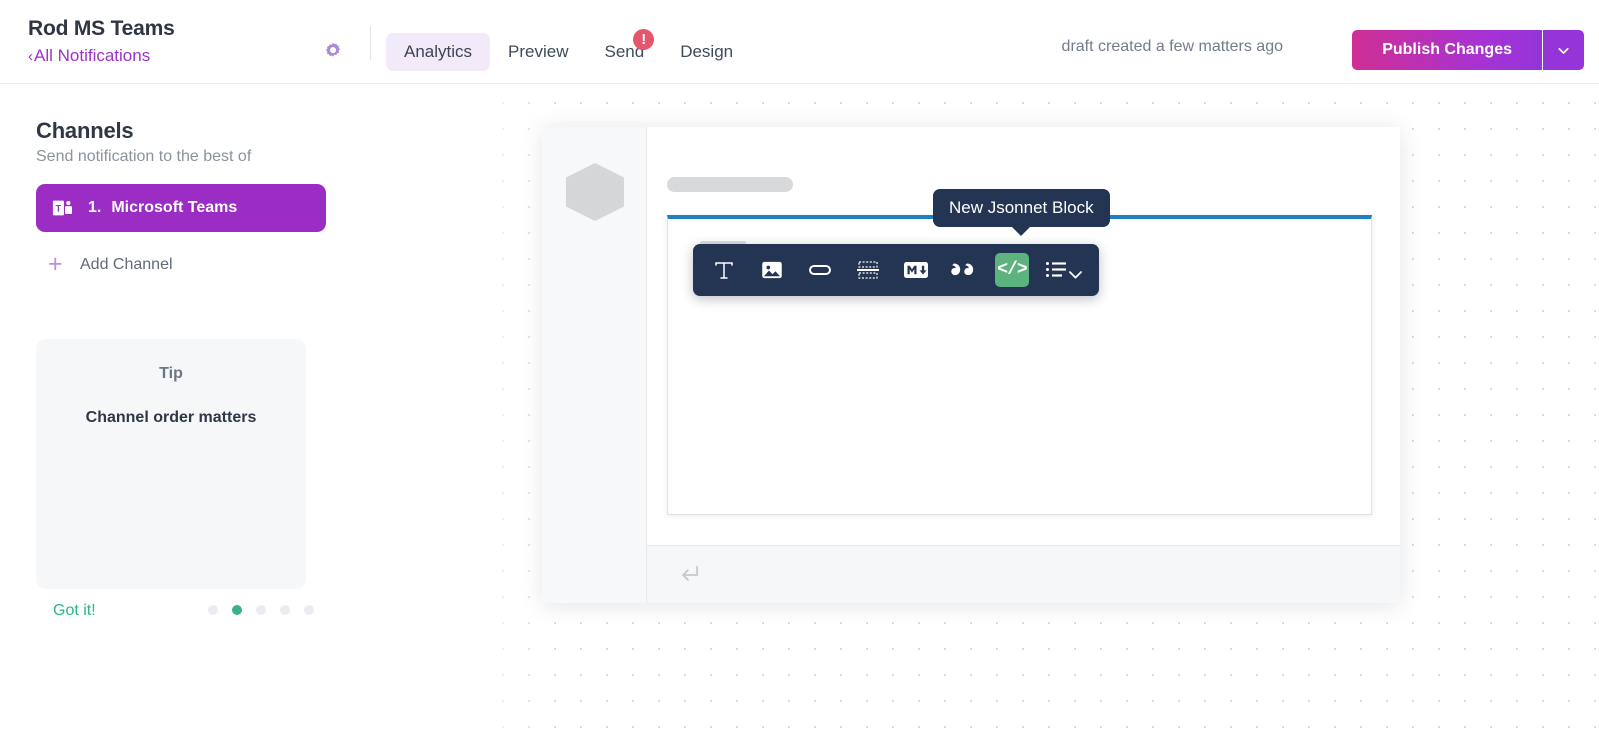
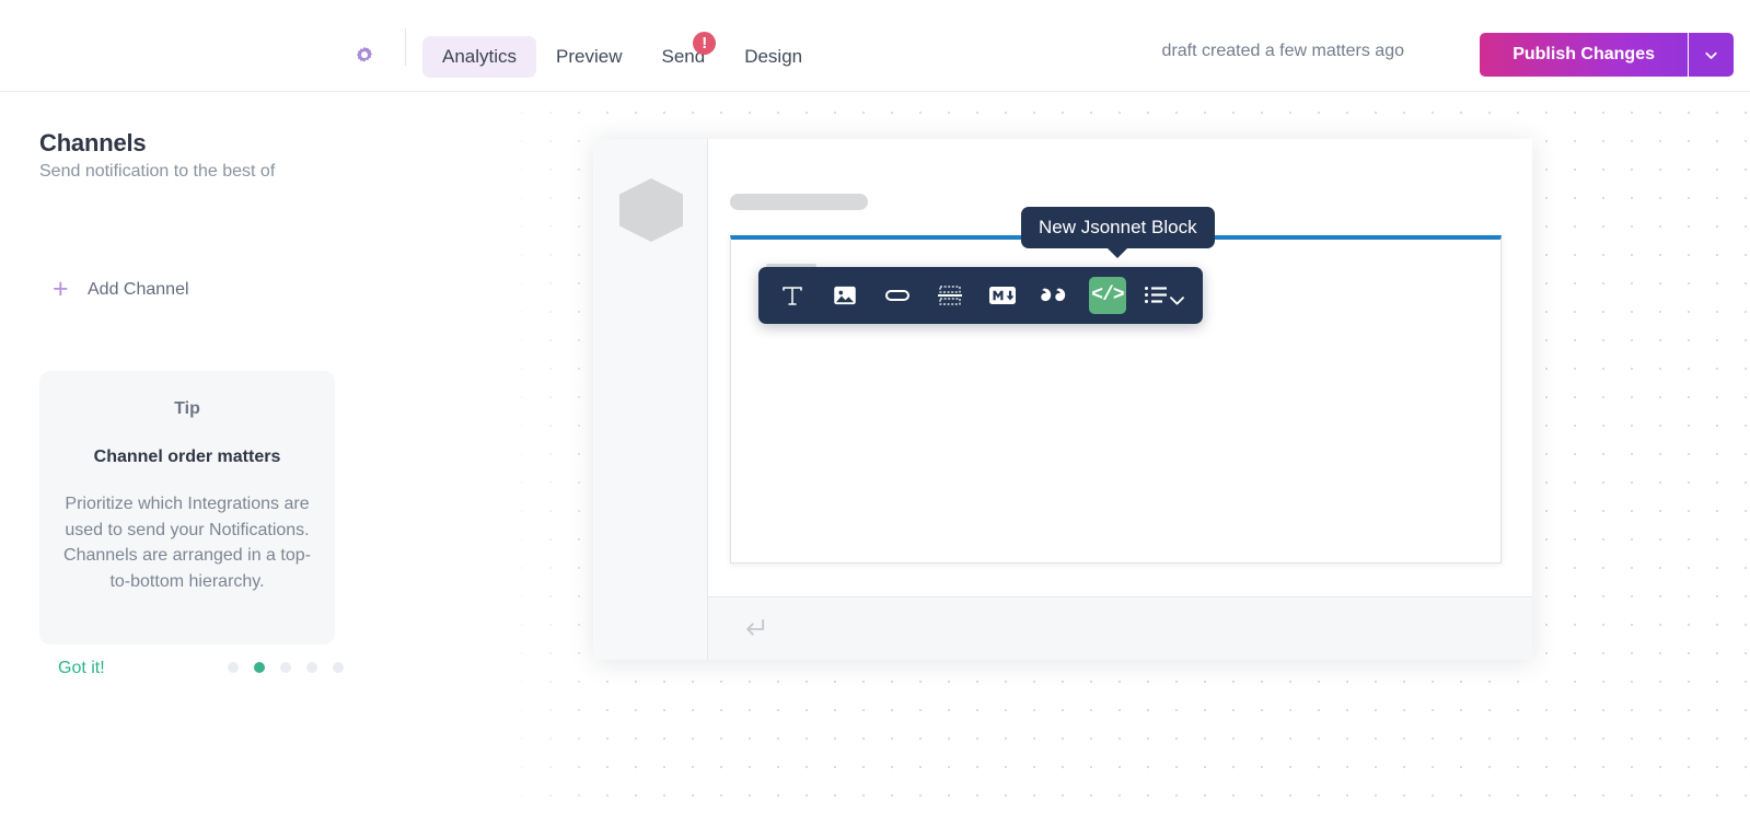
- Rod MS Teams
- ‹All Notifications
  Analytics
  Preview
  Send
  !
  Design
  draft created a few matters ago
  Publish Changes
  Channels
  Send notification to the best of
- T
- 1.
- Microsoft Teams
  +
  Add Channel
  Tip
  Channel order matters
+ Prioritize which Integrations are used to send your Notifications. Channels are arranged in a top-to-bottom hierarchy.
  Got it!
  New Jsonnet Block
  </>
